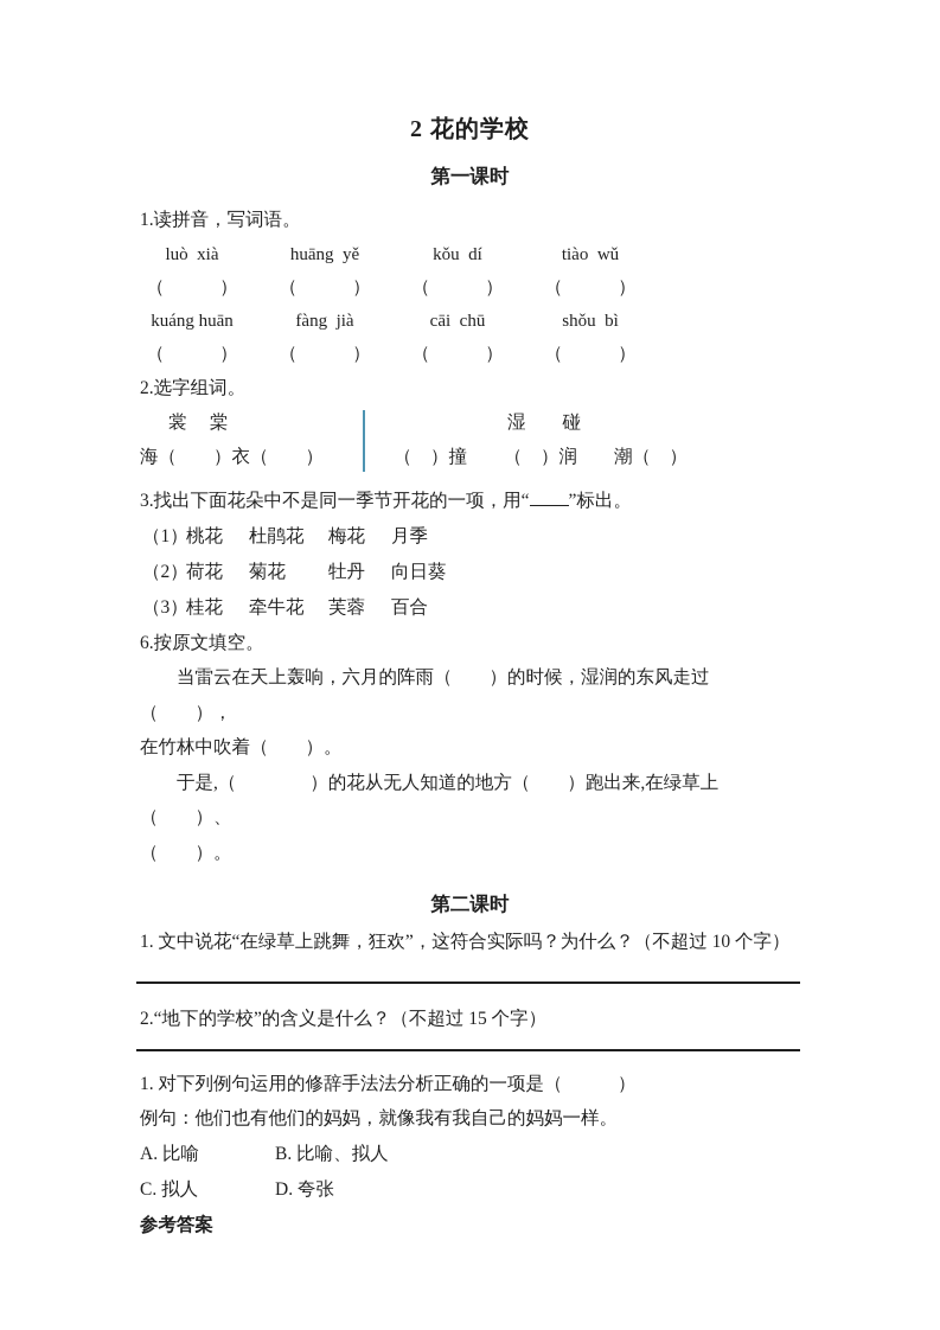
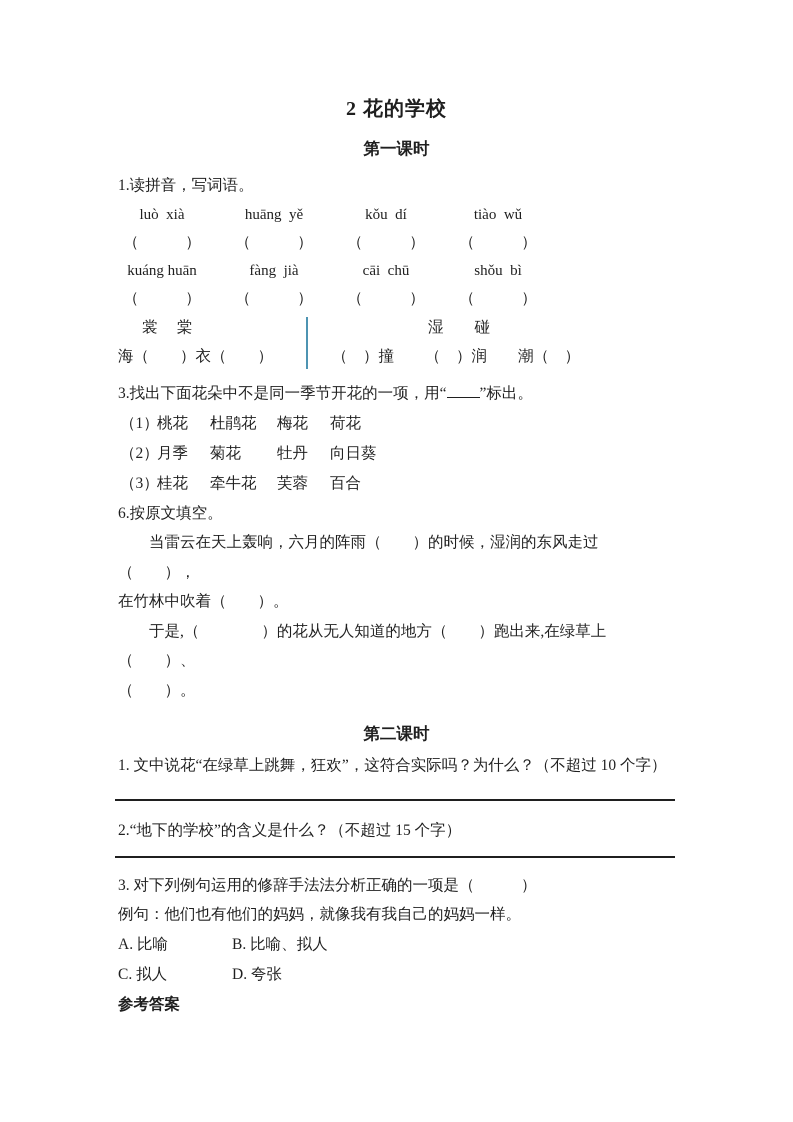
  2 花的学校
  第一课时
  1.读拼音，写词语。
  luò xià
  （ ）
  kuáng huān
  （ ）
  huāng yě
  （ ）
  fàng jià
  （ ）
  kǒu dí
  （ ）
  cāi chū
  （ ）
  tiào wǔ
  （ ）
  shǒu bì
  （ ）
- 2.选字组词。
  裳 棠
  湿 碰
  海（ ）衣（ ）
  （ ）撞 （ ）润 潮（ ）
  3.找出下面花朵中不是同一季节开花的一项，用“ ”标出。
  （1）
  桃花
  杜鹃花
  梅花
- 月季
+ 荷花
  （2）
- 荷花
+ 月季
  菊花
  牡丹
  向日葵
  （3）
  桂花
  牵牛花
  芙蓉
  百合
  6.按原文填空。
  当雷云在天上轰响，六月的阵雨（ ）的时候，湿润的东风走过（ ），
  在竹林中吹着（ ）。
  于是,（ ）的花从无人知道的地方（ ）跑出来,在绿草上（ ）、
  （ ）。
  第二课时
  1. 文中说花“在绿草上跳舞，狂欢”，这符合实际吗？为什么？（不超过 10 个字）
  2.“地下的学校”的含义是什么？（不超过 15 个字）
- 1. 对下列例句运用的修辞手法法分析正确的一项是（ ）
+ 3. 对下列例句运用的修辞手法法分析正确的一项是（ ）
  例句：他们也有他们的妈妈，就像我有我自己的妈妈一样。
  A. 比喻
  B. 比喻、拟人
  C. 拟人
  D. 夸张
  参考答案
